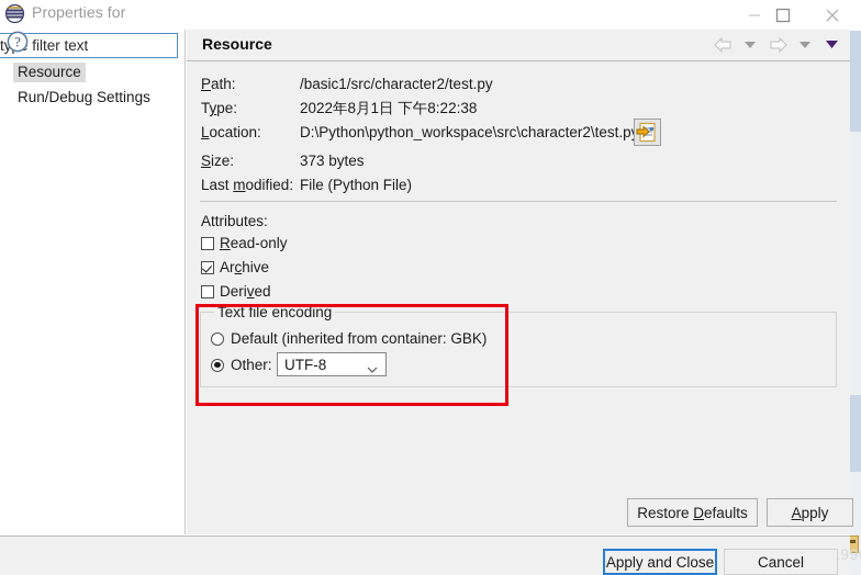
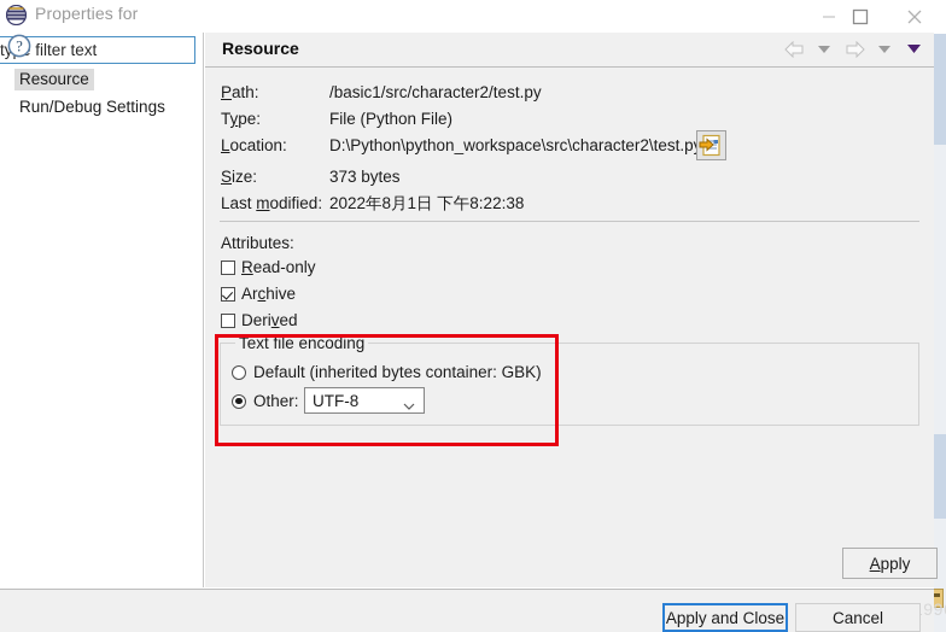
  Properties for
  ty filter text
  Resource
  Run/Debug Settings
  Resource
  Path:
  /basic1/src/character2/test.py
  Type:
- 2022年8月1日 下午8:22:38
+ File (Python File)
  Location:
  D:\Python\python_workspace\src\character2\test.p
  Size:
  373 bytes
  Last modified:
- File (Python File)
+ 2022年8月1日 下午8:22:38
  Attributes:
  Read-only
  Archive
  Derived
  Text file encoding
- Default (inherited from container: GBK)
+ Default (inherited bytes container: GBK)
  Other:
  UTF-8
- Restore Defaults
  Apply
  ?
  Cancel
  Apply and Close
